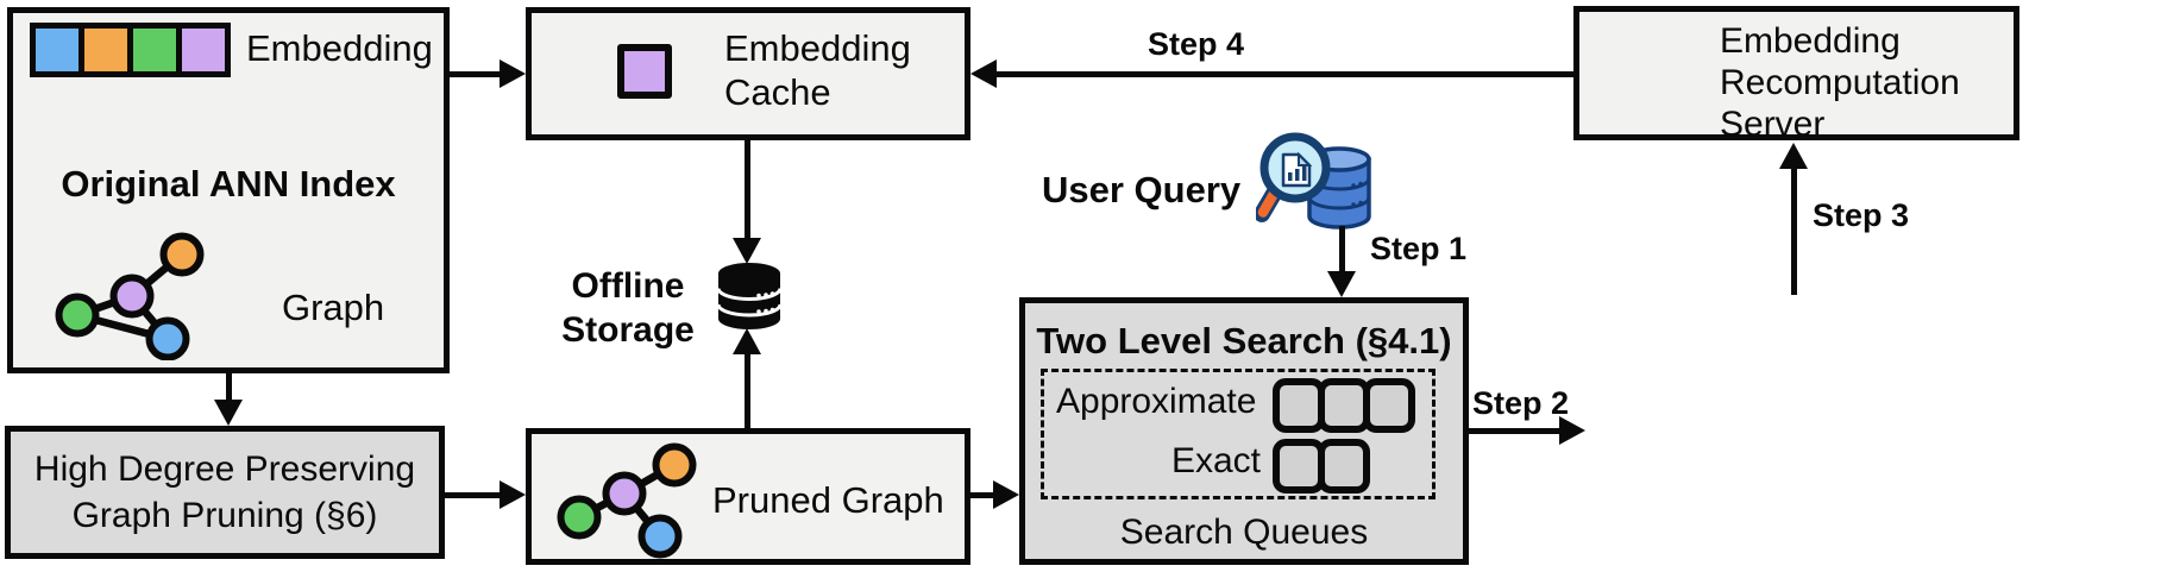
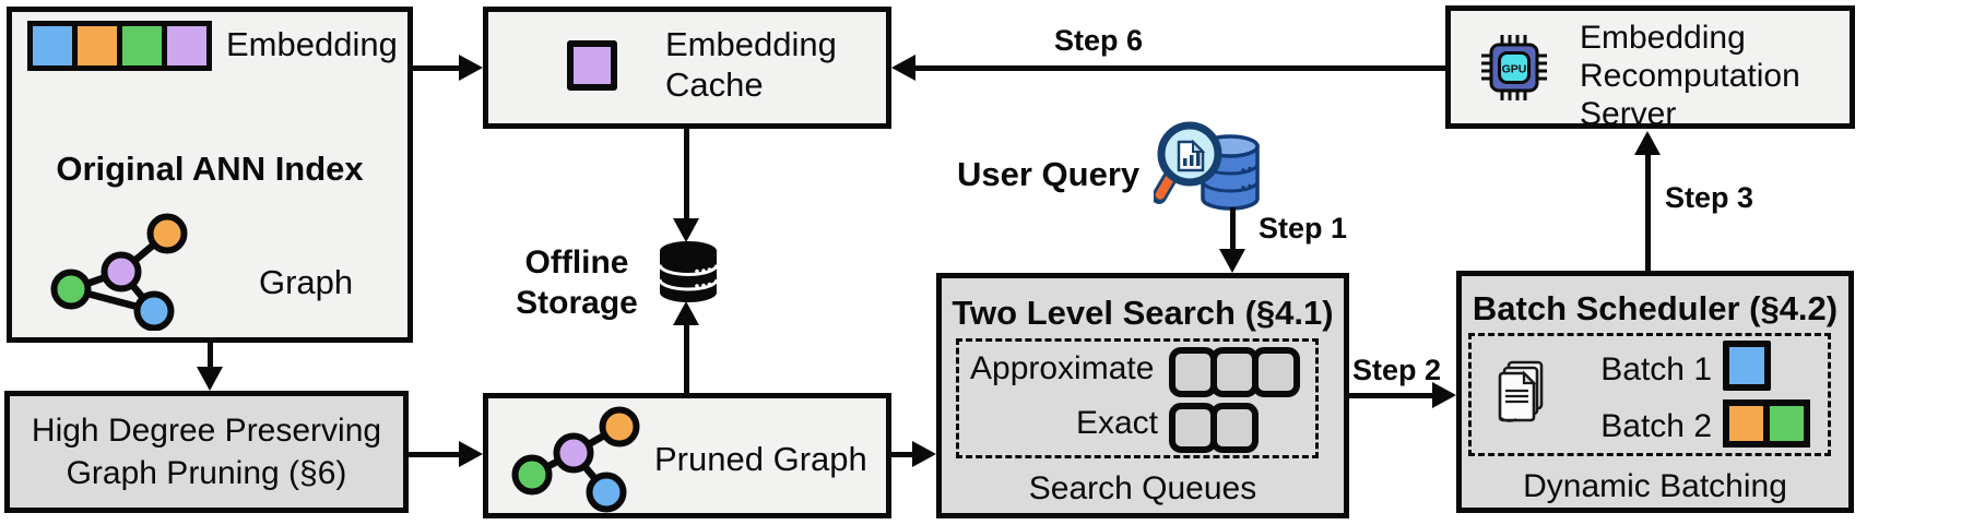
  Embedding
  Original ANN Index
  Graph
  High Degree Preserving Graph Pruning (§6)
  Embedding Cache
  Offline Storage
  Pruned Graph
  User Query
  Two Level Search (§4.1)
  Approximate
  Exact
  Search Queues
+ Batch Scheduler (§4.2)
+ Batch 1
+ Batch 2
+ Dynamic Batching
+ GPU
  Embedding Recomputation Server
  Step 1
  Step 2
  Step 3
- Step 4
+ Step 6
